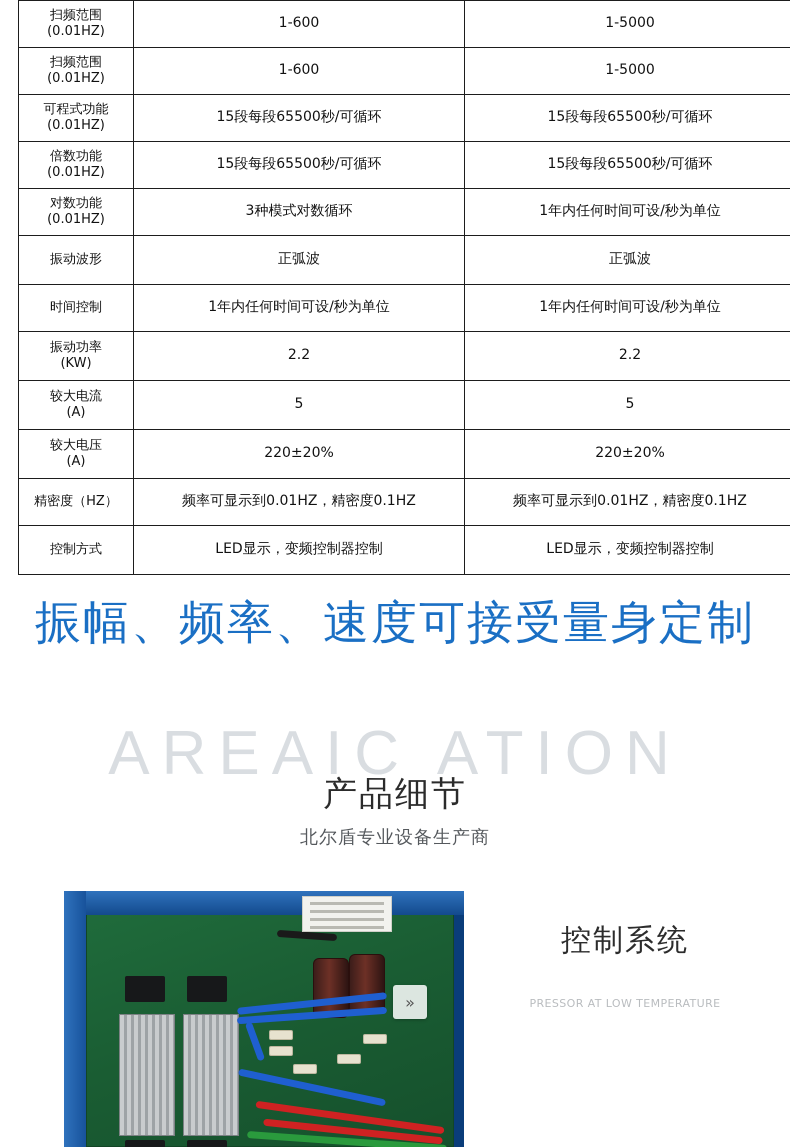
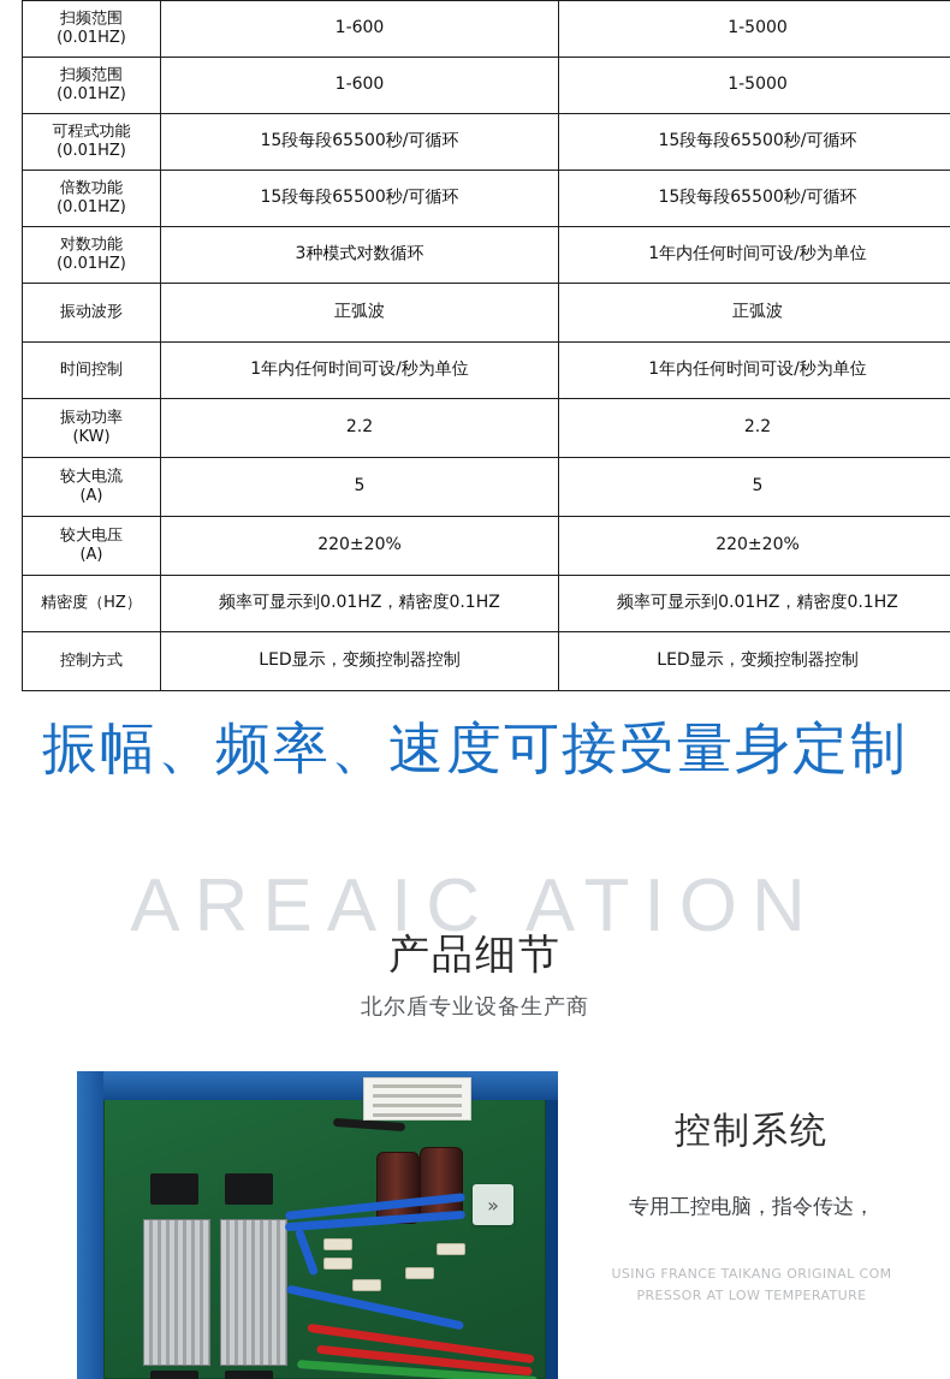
  扫频范围 (0.01HZ)	1-600	1-5000
  扫频范围 (0.01HZ)	1-600	1-5000
  可程式功能 (0.01HZ)	15段每段65500秒/可循环	15段每段65500秒/可循环
  倍数功能 (0.01HZ)	15段每段65500秒/可循环	15段每段65500秒/可循环
  对数功能 (0.01HZ)	3种模式对数循环	1年内任何时间可设/秒为单位
  振动波形	正弧波	正弧波
  时间控制	1年内任何时间可设/秒为单位	1年内任何时间可设/秒为单位
  振动功率 (KW)	2.2	2.2
  较大电流 (A)	5	5
  较大电压 (A)	220±20%	220±20%
  精密度（HZ）	频率可显示到0.01HZ，精密度0.1HZ	频率可显示到0.01HZ，精密度0.1HZ
  控制方式	LED显示，变频控制器控制	LED显示，变频控制器控制
  振幅、频率、速度可接受量身定制
  AREAIC ATION
  产品细节
  北尔盾专业设备生产商
  »
  控制系统
+ 专用工控电脑，指令传达，
+ USING FRANCE TAIKANG ORIGINAL COM
  PRESSOR AT LOW TEMPERATURE
